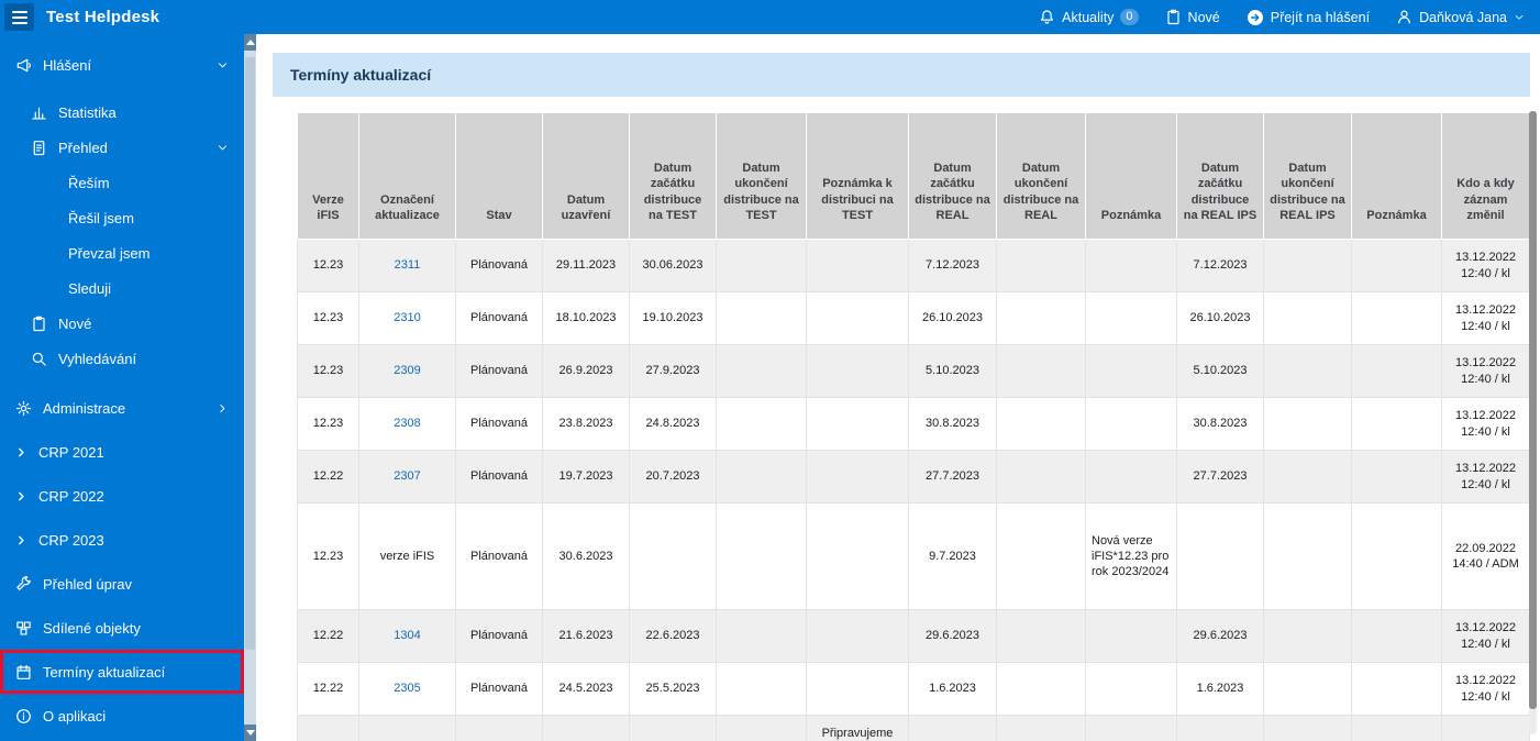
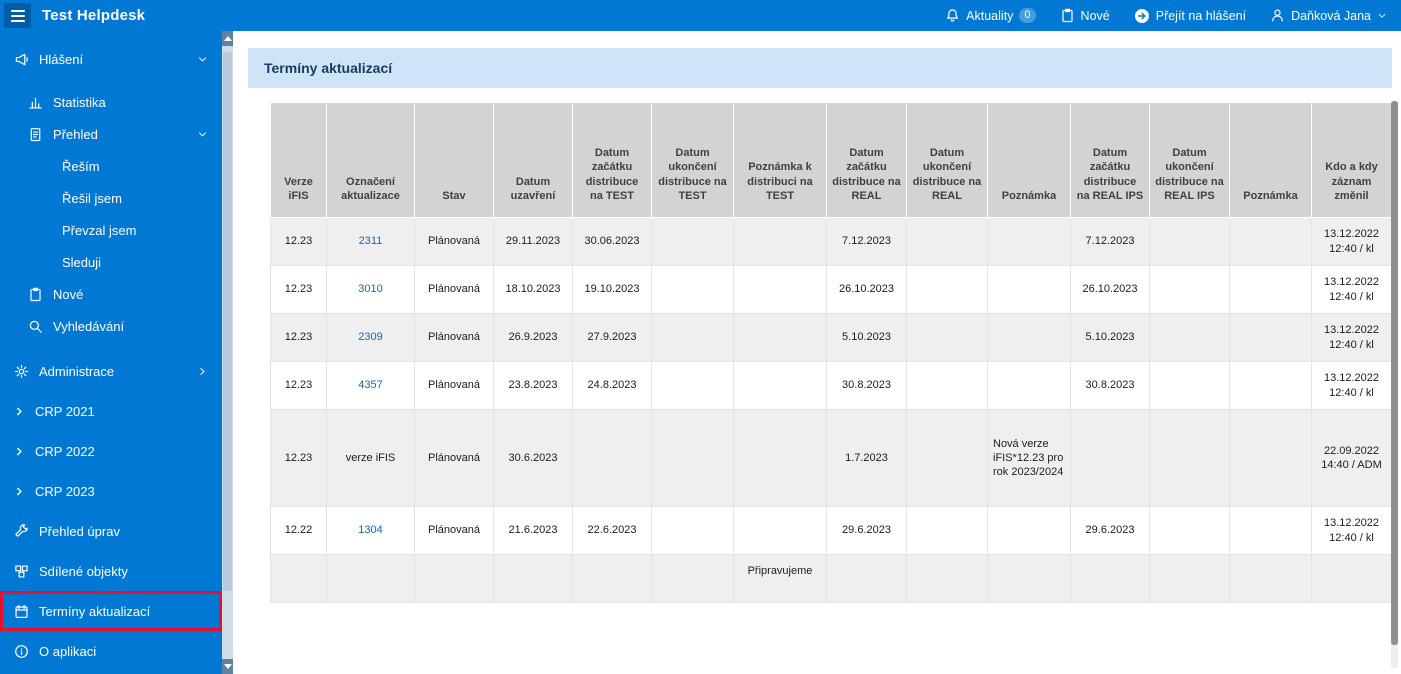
  Test Helpdesk
  Aktuality
  0
  Nové
  Přejít na hlášení
  Daňková Jana
  Hlášení
  Statistika
  Přehled
  Řeším
  Řešil jsem
  Převzal jsem
  Sleduji
  Nové
  Vyhledávání
  Administrace
  CRP 2021
  CRP 2022
  CRP 2023
  Přehled úprav
  Sdílené objekty
  Termíny aktualizací
  O aplikaci
  Termíny aktualizací
  Verze iFIS	Označení aktualizace	Stav	Datum uzavření	Datum začátku distribuce na TEST	Datum ukončení distribuce na TEST	Poznámka k distribuci na TEST	Datum začátku distribuce na REAL	Datum ukončení distribuce na REAL	Poznámka	Datum začátku distribuce na REAL IPS	Datum ukončení distribuce na REAL IPS	Poznámka	Kdo a kdy záznam změnil
  12.23	2311	Plánovaná	29.11.2023	30.06.2023			7.12.2023			7.12.2023			13.12.2022 12:40 / kl
- 12.23	2310	Plánovaná	18.10.2023	19.10.2023			26.10.2023			26.10.2023			13.12.2022 12:40 / kl
+ 12.23	3010	Plánovaná	18.10.2023	19.10.2023			26.10.2023			26.10.2023			13.12.2022 12:40 / kl
  12.23	2309	Plánovaná	26.9.2023	27.9.2023			5.10.2023			5.10.2023			13.12.2022 12:40 / kl
- 12.23	2308	Plánovaná	23.8.2023	24.8.2023			30.8.2023			30.8.2023			13.12.2022 12:40 / kl
+ 12.23	4357	Plánovaná	23.8.2023	24.8.2023			30.8.2023			30.8.2023			13.12.2022 12:40 / kl
- 12.22	2307	Plánovaná	19.7.2023	20.7.2023			27.7.2023			27.7.2023			13.12.2022 12:40 / kl
- 12.23	verze iFIS	Plánovaná	30.6.2023				9.7.2023		Nová verze iFIS*12.23 pro rok 2023/2024				22.09.2022 14:40 / ADM
+ 12.23	verze iFIS	Plánovaná	30.6.2023				1.7.2023		Nová verze iFIS*12.23 pro rok 2023/2024				22.09.2022 14:40 / ADM
  12.22	1304	Plánovaná	21.6.2023	22.6.2023			29.6.2023			29.6.2023			13.12.2022 12:40 / kl
- 12.22	2305	Plánovaná	24.5.2023	25.5.2023			1.6.2023			1.6.2023			13.12.2022 12:40 / kl
  						Připravujeme
